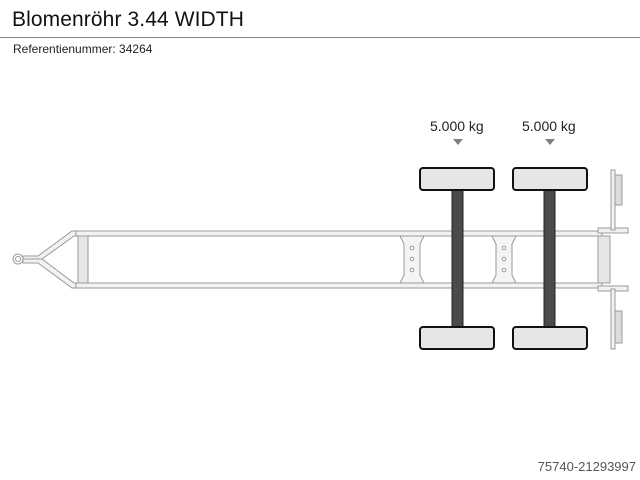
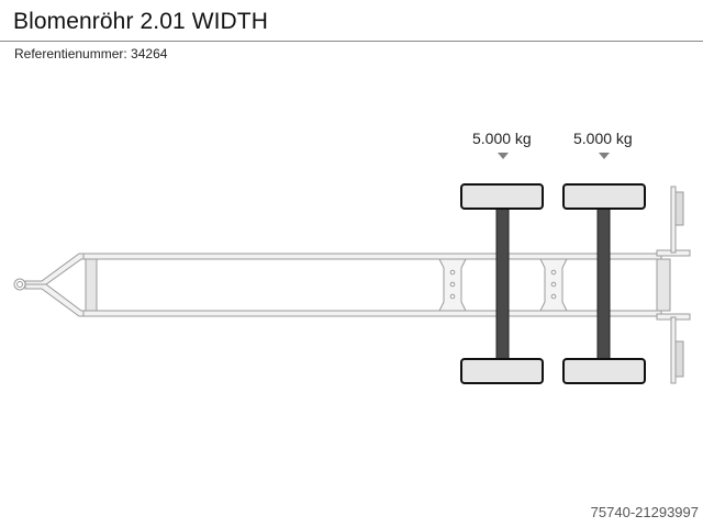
- Blomenröhr 3.44 WIDTH
+ Blomenröhr 2.01 WIDTH
  Referentienummer: 34264
  5.000 kg
  5.000 kg
  75740-21293997
